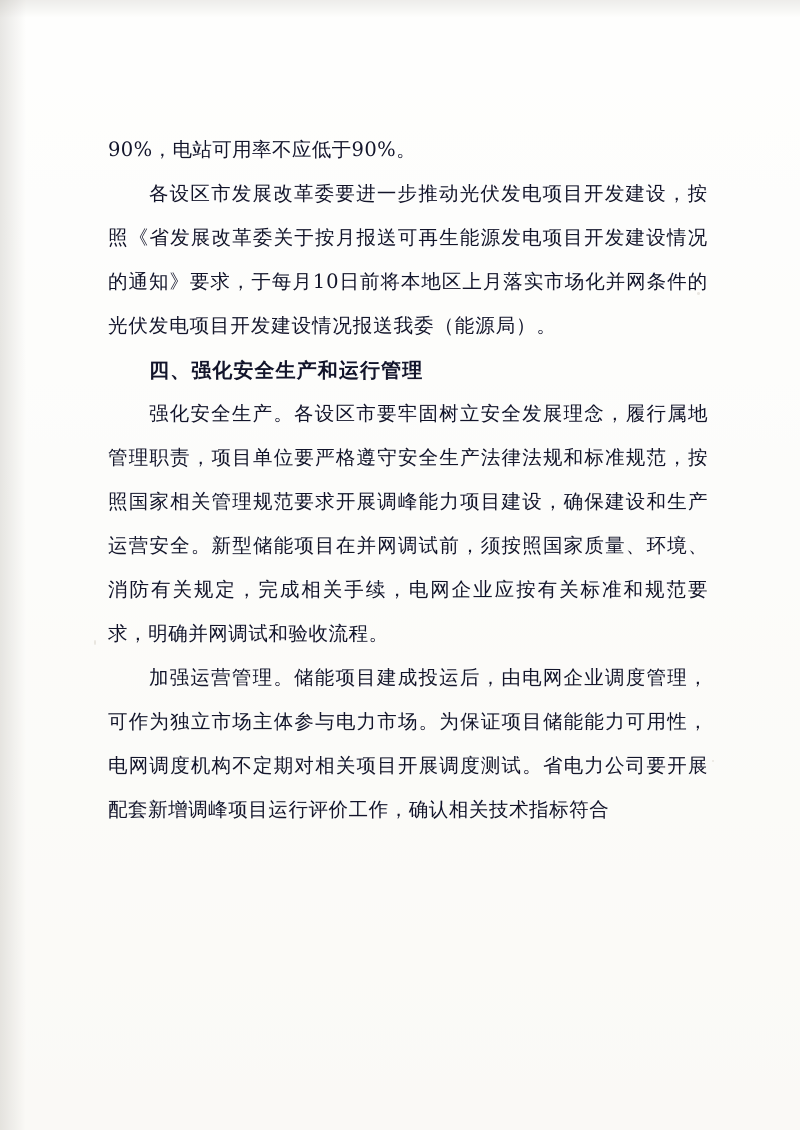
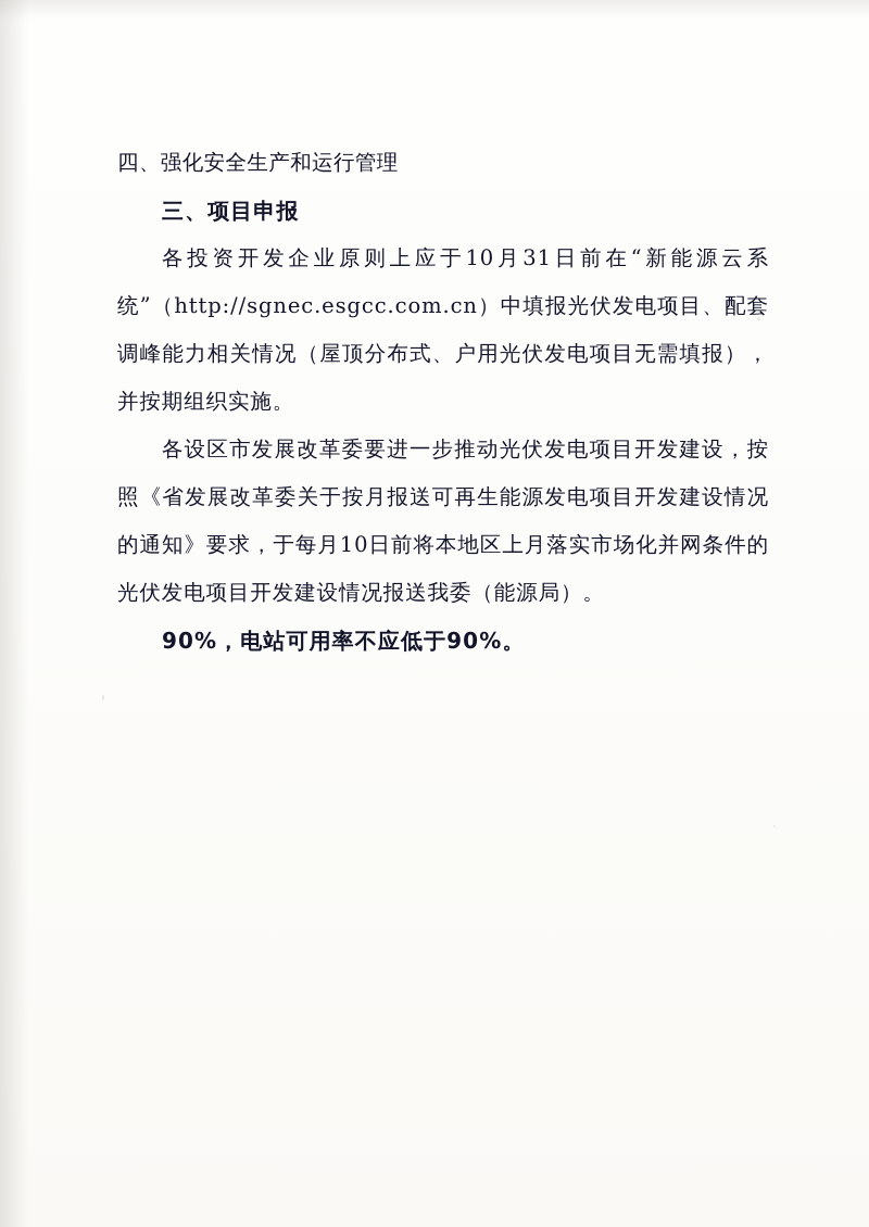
- 90%，电站可用率不应低于90%。
+ 四、强化安全生产和运行管理
+ 三、项目申报
+ 各投资开发企业原则上应于10月31日前在“新能源云系统”（http://sgnec.esgcc.com.cn）中填报光伏发电项目、配套调峰能力相关情况（屋顶分布式、户用光伏发电项目无需填报），并按期组织实施。
  各设区市发展改革委要进一步推动光伏发电项目开发建设，按照《省发展改革委关于按月报送可再生能源发电项目开发建设情况的通知》要求，于每月10日前将本地区上月落实市场化并网条件的光伏发电项目开发建设情况报送我委（能源局）。
- 四、强化安全生产和运行管理
+ 90%，电站可用率不应低于90%。
- 强化安全生产。各设区市要牢固树立安全发展理念，履行属地管理职责，项目单位要严格遵守安全生产法律法规和标准规范，按照国家相关管理规范要求开展调峰能力项目建设，确保建设和生产运营安全。新型储能项目在并网调试前，须按照国家质量、环境、消防有关规定，完成相关手续，电网企业应按有关标准和规范要求，明确并网调试和验收流程。
- 加强运营管理。储能项目建成投运后，由电网企业调度管理，可作为独立市场主体参与电力市场。为保证项目储能能力可用性，电网调度机构不定期对相关项目开展调度测试。省电力公司要开展配套新增调峰项目运行评价工作，确认相关技术指标符合
